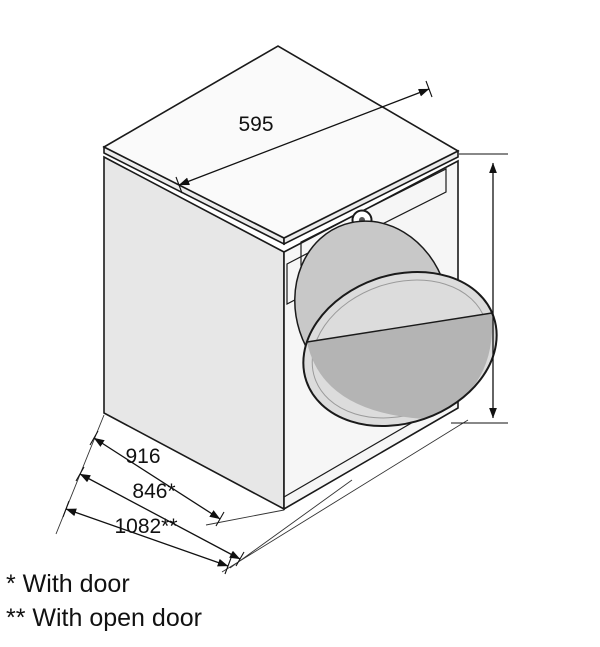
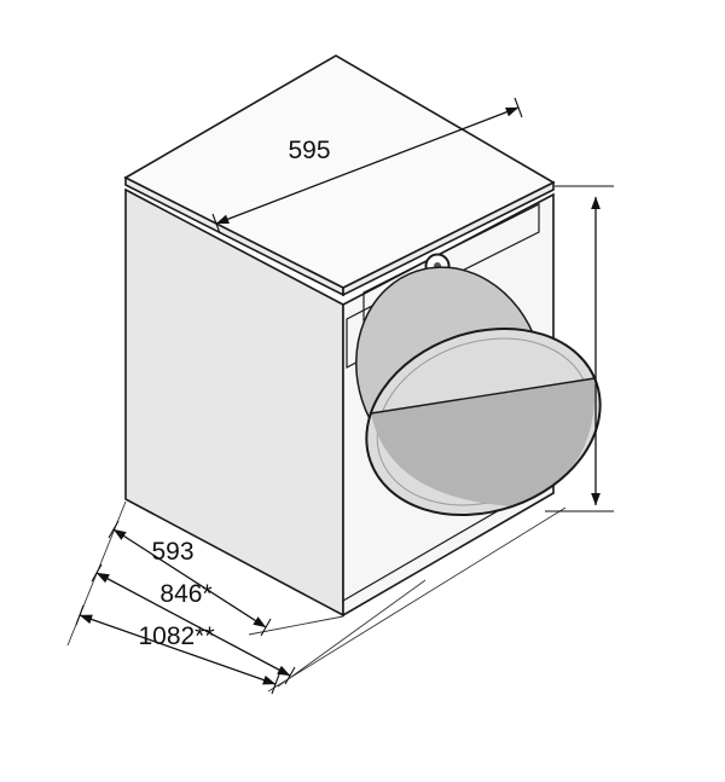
  595
- 916
+ 593
  846*
  1082**
- * With door
- ** With open door
